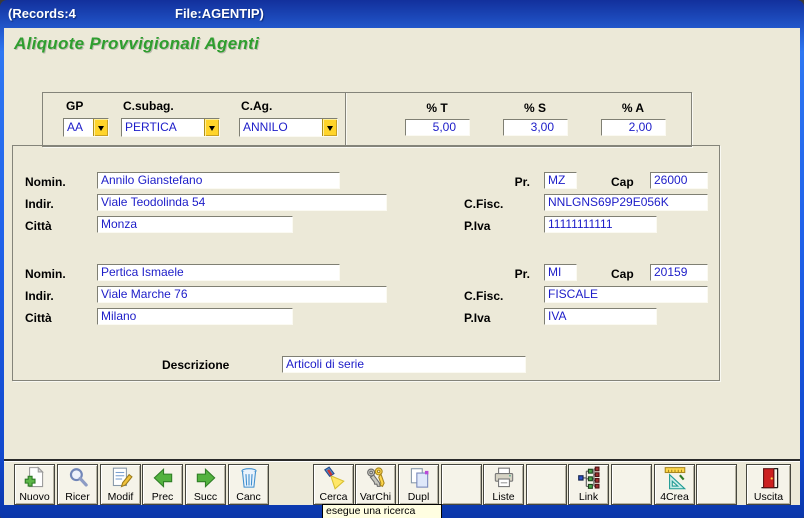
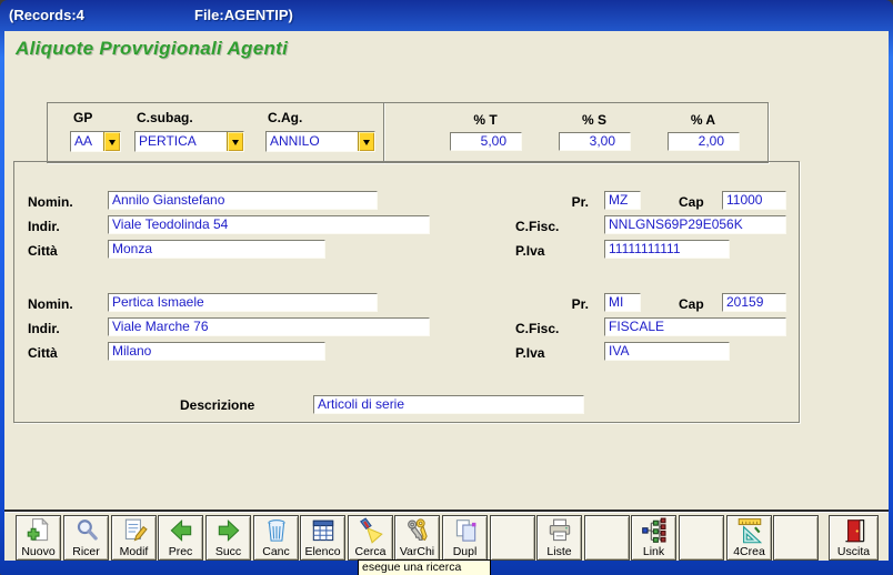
  (Records:4
  File:AGENTIP)
  Aliquote Provvigionali Agenti
  GP
  AA
  C.subag.
  PERTICA
  C.Ag.
  ANNILO
  % T
  5,00
  % S
  3,00
  % A
  2,00
  Nomin.
  Annilo Gianstefano
  Indir.
  Viale Teodolinda 54
  Città
  Monza
  Pr.
  MZ
  Cap
- 26000
+ 11000
  C.Fisc.
  NNLGNS69P29E056K
  P.Iva
  11111111111
  Nomin.
  Pertica Ismaele
  Indir.
  Viale Marche 76
  Città
  Milano
  Pr.
  MI
  Cap
  20159
  C.Fisc.
  FISCALE
  P.Iva
  IVA
  Descrizione
  Articoli di serie
  Nuovo
  Ricer
  Modif
  Prec
  Succ
  Canc
+ Elenco
  Cerca
  VarChi
  Dupl
  Liste
  Link
  4Crea
  Uscita
  esegue una ricerca
